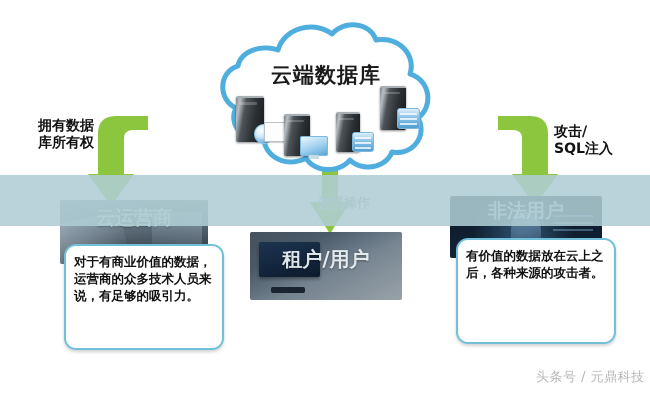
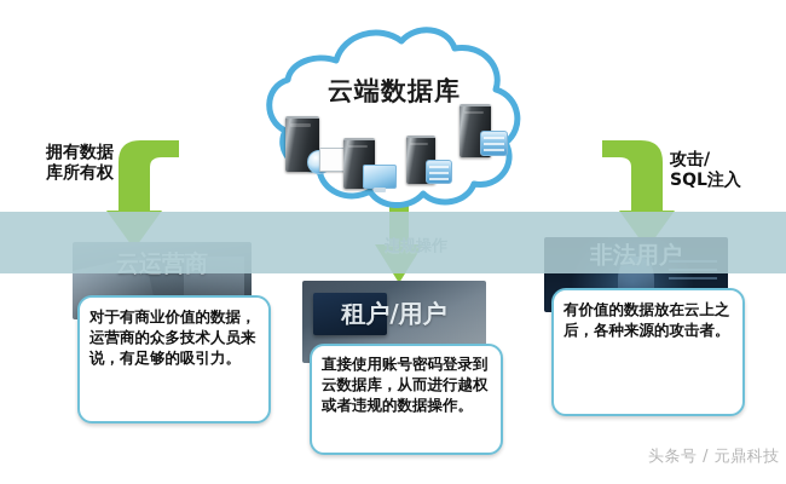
  云端数据库
  拥有数据
  库所有权
  攻击/
  SQL注入
  违规操作
  云运营
  对于有商业价值的数据，运营商的众多技术人员来说，有足够的吸引力。
  租户/用户
+ 直接使用账号密码登录到云数据库，从而进行越权或者违规的数据操作。
  非法用户
  有价值的数据放在云上之后，各种来源的攻击者。
  头条号 / 元鼎科技
